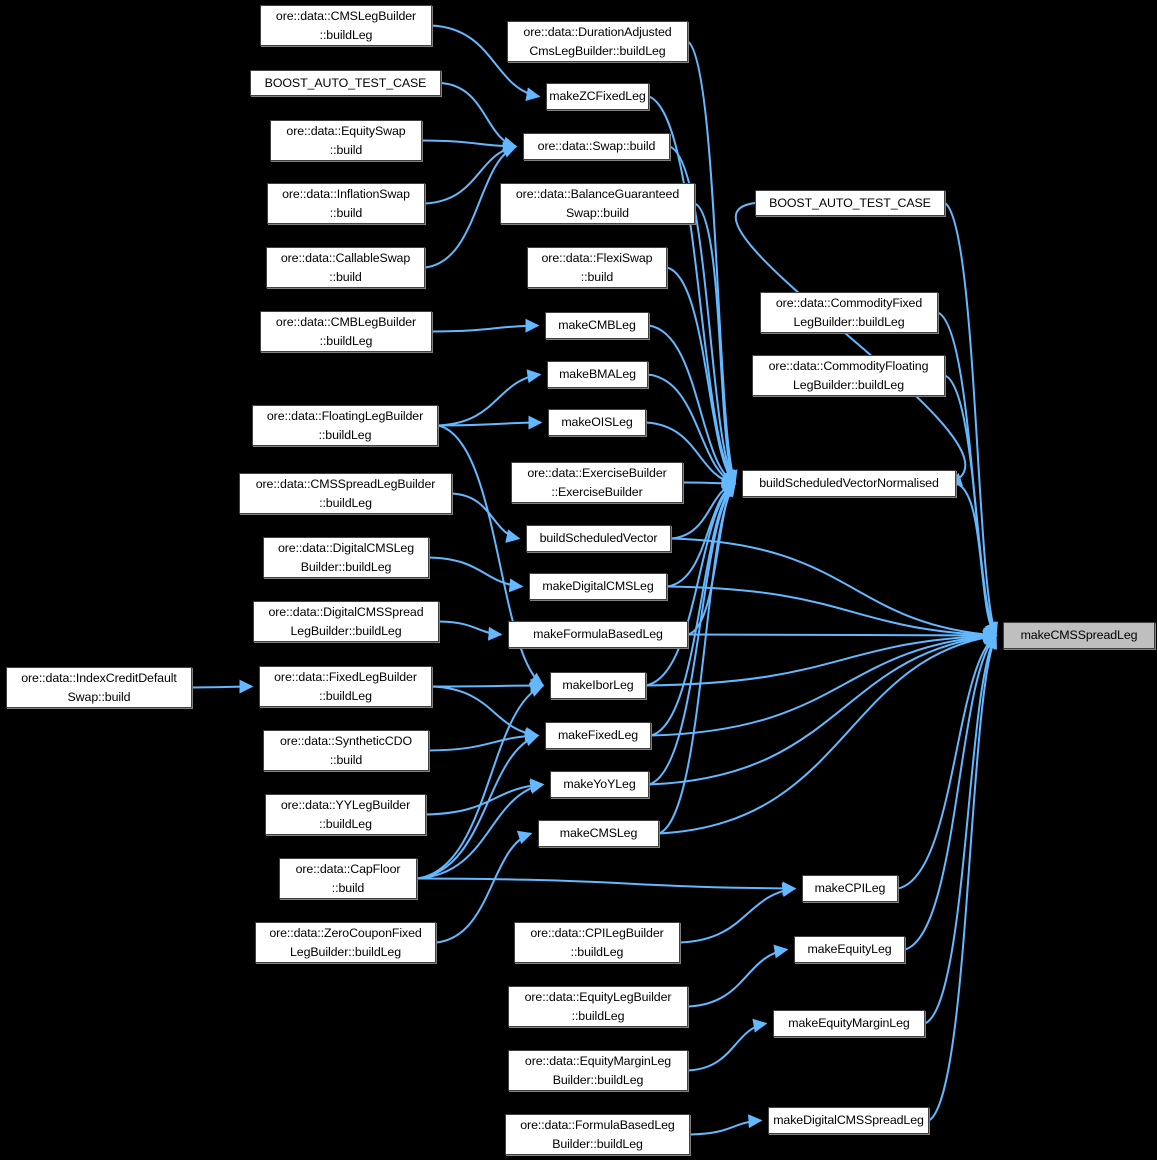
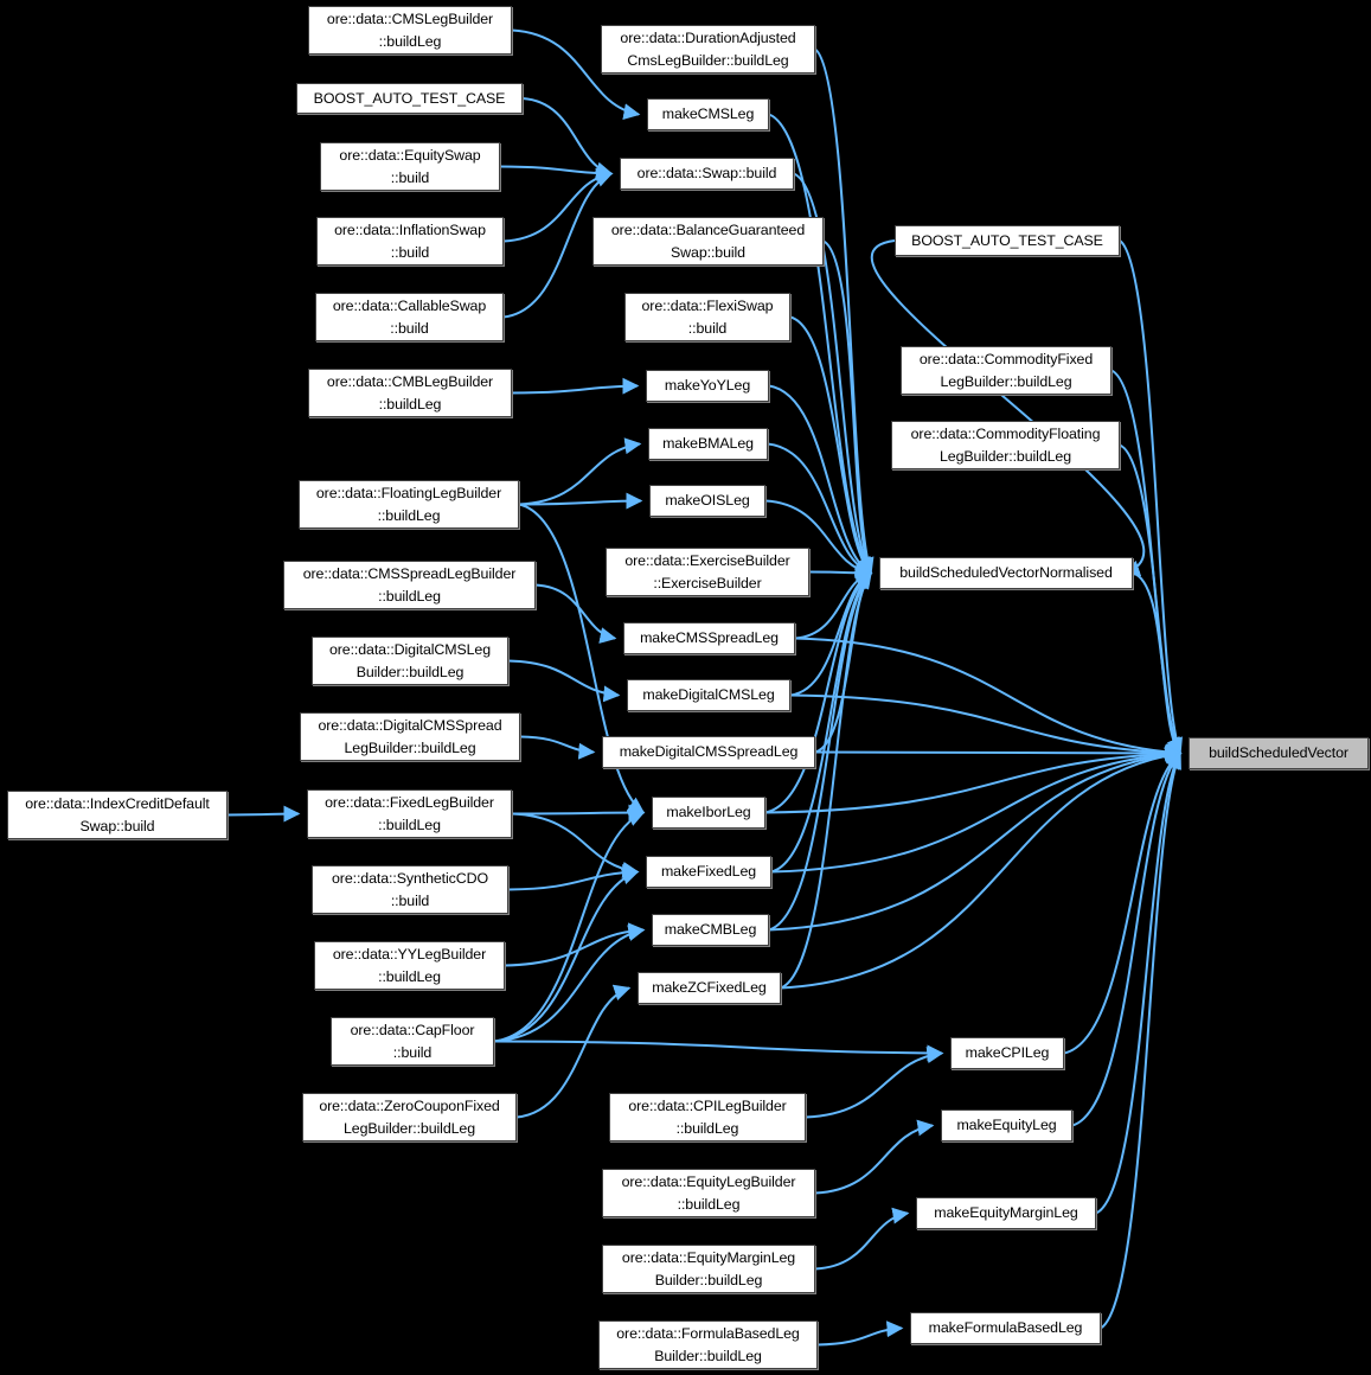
  ore::data::CMSLegBuilder
  ::buildLeg
  ore::data::DurationAdjusted
  CmsLegBuilder::buildLeg
  BOOST_AUTO_TEST_CASE
- makeZCFixedLeg
+ makeCMSLeg
  ore::data::EquitySwap
  ::build
  ore::data::Swap::build
  ore::data::InflationSwap
  ::build
  ore::data::BalanceGuaranteed
  Swap::build
  BOOST_AUTO_TEST_CASE
  ore::data::CallableSwap
  ::build
  ore::data::FlexiSwap
  ::build
  ore::data::CommodityFixed
  LegBuilder::buildLeg
  ore::data::CMBLegBuilder
  ::buildLeg
- makeCMBLeg
+ makeYoYLeg
  makeBMALeg
  ore::data::CommodityFloating
  LegBuilder::buildLeg
  ore::data::FloatingLegBuilder
  ::buildLeg
  makeOISLeg
  ore::data::ExerciseBuilder
  ::ExerciseBuilder
  buildScheduledVectorNormalised
  ore::data::CMSSpreadLegBuilder
  ::buildLeg
- buildScheduledVector
+ makeCMSSpreadLeg
  ore::data::DigitalCMSLeg
  Builder::buildLeg
  makeDigitalCMSLeg
  ore::data::DigitalCMSSpread
  LegBuilder::buildLeg
- makeFormulaBasedLeg
+ makeDigitalCMSSpreadLeg
- makeCMSSpreadLeg
+ buildScheduledVector
  ore::data::IndexCreditDefault
  Swap::build
  ore::data::FixedLegBuilder
  ::buildLeg
  makeIborLeg
  ore::data::SyntheticCDO
  ::build
  makeFixedLeg
  ore::data::YYLegBuilder
  ::buildLeg
- makeYoYLeg
+ makeCMBLeg
- makeCMSLeg
+ makeZCFixedLeg
  ore::data::CapFloor
  ::build
  makeCPILeg
  ore::data::ZeroCouponFixed
  LegBuilder::buildLeg
  ore::data::CPILegBuilder
  ::buildLeg
  makeEquityLeg
  ore::data::EquityLegBuilder
  ::buildLeg
  makeEquityMarginLeg
  ore::data::EquityMarginLeg
  Builder::buildLeg
- makeDigitalCMSSpreadLeg
+ makeFormulaBasedLeg
  ore::data::FormulaBasedLeg
  Builder::buildLeg
